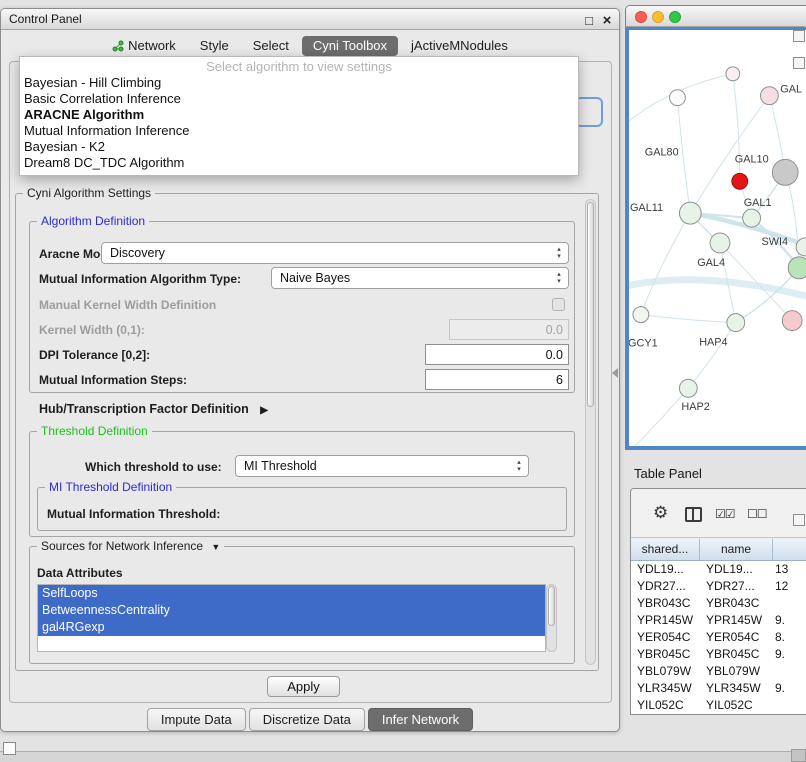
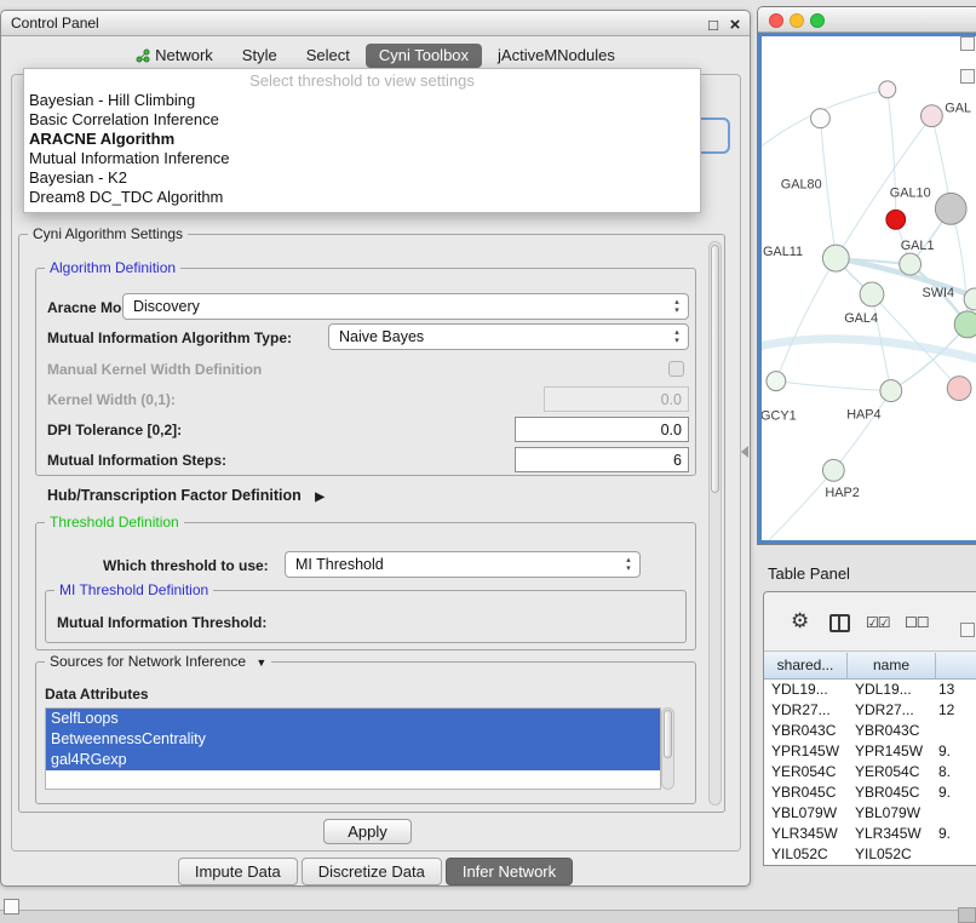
  Control Panel
  □
  ×
  Network
  Style
  Select
  Cyni Toolbox
  jActiveMNodules
- Select algorithm to view settings
+ Select threshold to view settings
  Bayesian - Hill Climbing
  Basic Correlation Inference
  ARACNE Algorithm
  Mutual Information Inference
  Bayesian - K2
  Dream8 DC_TDC Algorithm
  Cyni Algorithm Settings
  Algorithm Definition
  Aracne Mo
  Discovery
  Mutual Information Algorithm Type:
  Naive Bayes
  Manual Kernel Width Definition
  Kernel Width (0,1):
  0.0
  DPI Tolerance [0,2]:
  0.0
  Mutual Information Steps:
  6
  Hub/Transcription Factor Definition ▶
  Threshold Definition
  Which threshold to use:
  MI Threshold
  MI Threshold Definition
  Mutual Information Threshold:
  Sources for Network Inference ▼
  Data Attributes
  SelfLoops
  BetweennessCentrality
  gal4RGexp
  Apply
  Impute Data
  Discretize Data
  Infer Network
  GAL80
  GAL10
  GAL11
  GAL1
  SWI4
  GAL4
  GCY1
  HAP4
  HAP2
  GAL
  Table Panel
  ⚙
  ☑☑
  ☐☐
  shared...
  name
  YDL19...
  YDL19...
  13
  YDR27...
  YDR27...
  12
  YBR043C
  YBR043C
  YPR145W
  YPR145W
  9.
  YER054C
  YER054C
  8.
  YBR045C
  YBR045C
  9.
  YBL079W
  YBL079W
  YLR345W
  YLR345W
  9.
  YIL052C
  YIL052C
